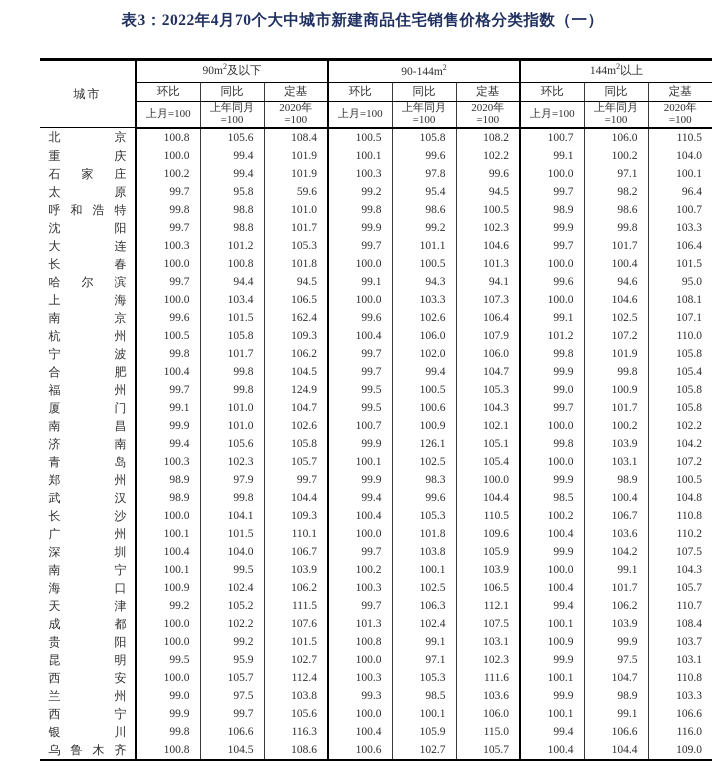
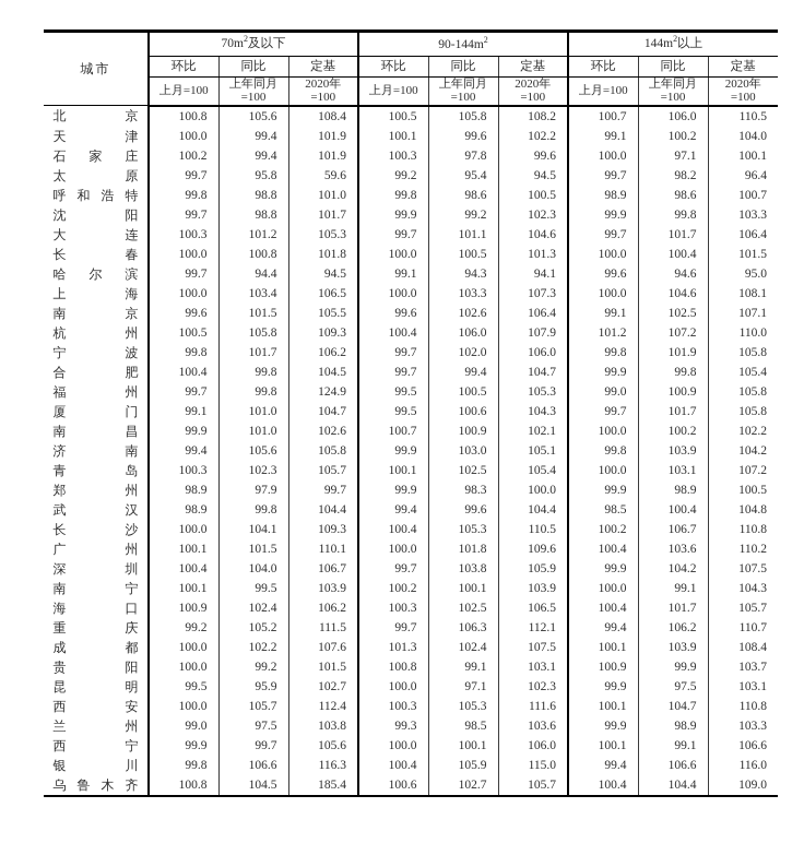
- 表3：2022年4月70个大中城市新建商品住宅销售价格分类指数（一）
- 城市	90m2及以下	90-144m2	144m2以上
+ 城市	70m2及以下	90-144m2	144m2以上
  环比	同比	定基	环比	同比	定基	环比	同比	定基
  上月=100	上年同月 =100	2020年 =100	上月=100	上年同月 =100	2020年 =100	上月=100	上年同月 =100	2020年 =100
  北京	100.8	105.6	108.4	100.5	105.8	108.2	100.7	106.0	110.5
- 重庆	100.0	99.4	101.9	100.1	99.6	102.2	99.1	100.2	104.0
+ 天津	100.0	99.4	101.9	100.1	99.6	102.2	99.1	100.2	104.0
  石家庄	100.2	99.4	101.9	100.3	97.8	99.6	100.0	97.1	100.1
  太原	99.7	95.8	59.6	99.2	95.4	94.5	99.7	98.2	96.4
  呼和浩特	99.8	98.8	101.0	99.8	98.6	100.5	98.9	98.6	100.7
  沈阳	99.7	98.8	101.7	99.9	99.2	102.3	99.9	99.8	103.3
  大连	100.3	101.2	105.3	99.7	101.1	104.6	99.7	101.7	106.4
  长春	100.0	100.8	101.8	100.0	100.5	101.3	100.0	100.4	101.5
  哈尔滨	99.7	94.4	94.5	99.1	94.3	94.1	99.6	94.6	95.0
  上海	100.0	103.4	106.5	100.0	103.3	107.3	100.0	104.6	108.1
- 南京	99.6	101.5	162.4	99.6	102.6	106.4	99.1	102.5	107.1
+ 南京	99.6	101.5	105.5	99.6	102.6	106.4	99.1	102.5	107.1
  杭州	100.5	105.8	109.3	100.4	106.0	107.9	101.2	107.2	110.0
  宁波	99.8	101.7	106.2	99.7	102.0	106.0	99.8	101.9	105.8
  合肥	100.4	99.8	104.5	99.7	99.4	104.7	99.9	99.8	105.4
  福州	99.7	99.8	124.9	99.5	100.5	105.3	99.0	100.9	105.8
  厦门	99.1	101.0	104.7	99.5	100.6	104.3	99.7	101.7	105.8
  南昌	99.9	101.0	102.6	100.7	100.9	102.1	100.0	100.2	102.2
- 济南	99.4	105.6	105.8	99.9	126.1	105.1	99.8	103.9	104.2
+ 济南	99.4	105.6	105.8	99.9	103.0	105.1	99.8	103.9	104.2
  青岛	100.3	102.3	105.7	100.1	102.5	105.4	100.0	103.1	107.2
  郑州	98.9	97.9	99.7	99.9	98.3	100.0	99.9	98.9	100.5
  武汉	98.9	99.8	104.4	99.4	99.6	104.4	98.5	100.4	104.8
  长沙	100.0	104.1	109.3	100.4	105.3	110.5	100.2	106.7	110.8
  广州	100.1	101.5	110.1	100.0	101.8	109.6	100.4	103.6	110.2
  深圳	100.4	104.0	106.7	99.7	103.8	105.9	99.9	104.2	107.5
  南宁	100.1	99.5	103.9	100.2	100.1	103.9	100.0	99.1	104.3
  海口	100.9	102.4	106.2	100.3	102.5	106.5	100.4	101.7	105.7
- 天津	99.2	105.2	111.5	99.7	106.3	112.1	99.4	106.2	110.7
+ 重庆	99.2	105.2	111.5	99.7	106.3	112.1	99.4	106.2	110.7
  成都	100.0	102.2	107.6	101.3	102.4	107.5	100.1	103.9	108.4
  贵阳	100.0	99.2	101.5	100.8	99.1	103.1	100.9	99.9	103.7
  昆明	99.5	95.9	102.7	100.0	97.1	102.3	99.9	97.5	103.1
  西安	100.0	105.7	112.4	100.3	105.3	111.6	100.1	104.7	110.8
  兰州	99.0	97.5	103.8	99.3	98.5	103.6	99.9	98.9	103.3
  西宁	99.9	99.7	105.6	100.0	100.1	106.0	100.1	99.1	106.6
  银川	99.8	106.6	116.3	100.4	105.9	115.0	99.4	106.6	116.0
- 乌鲁木齐	100.8	104.5	108.6	100.6	102.7	105.7	100.4	104.4	109.0
+ 乌鲁木齐	100.8	104.5	185.4	100.6	102.7	105.7	100.4	104.4	109.0
